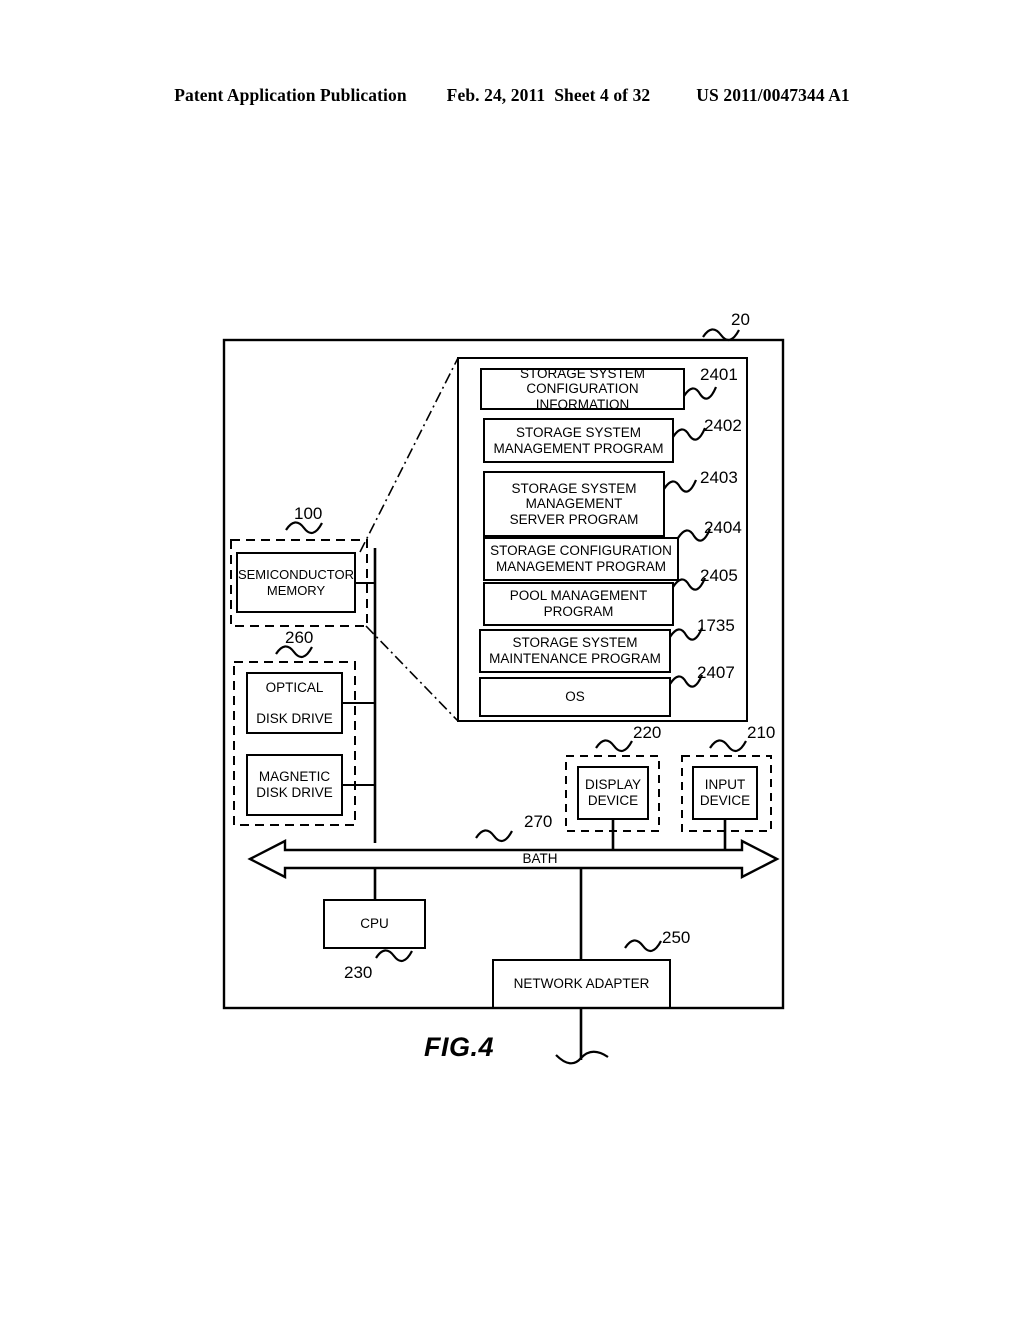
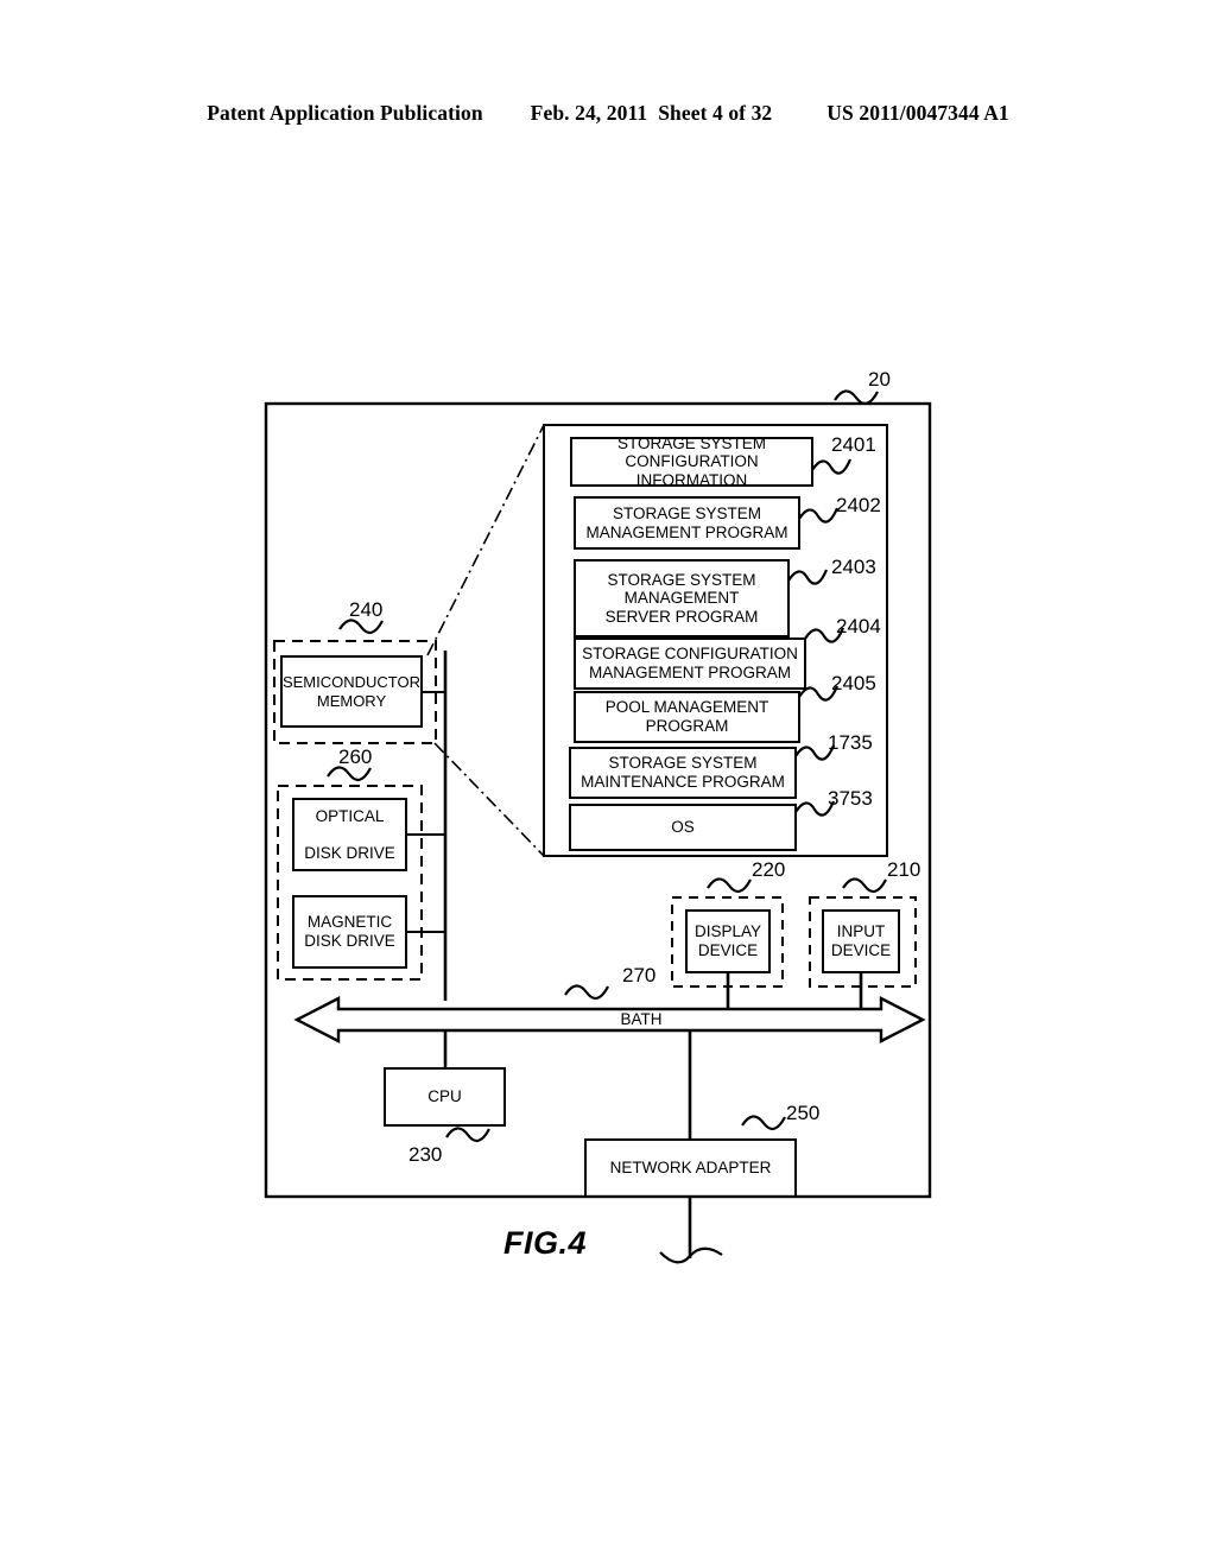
  Patent Application Publication
  Feb. 24, 2011
  Sheet 4 of 32
  US 2011/0047344 A1
  STORAGE SYSTEM
  CONFIGURATION INFORMATION
  STORAGE SYSTEM
  MANAGEMENT PROGRAM
  STORAGE SYSTEM
  MANAGEMENT
  SERVER PROGRAM
  STORAGE CONFIGURATION
  MANAGEMENT PROGRAM
  POOL MANAGEMENT
  PROGRAM
  STORAGE SYSTEM
  MAINTENANCE PROGRAM
  OS
  2401
  2402
  2403
  2404
  2405
  1735
- 2407
+ 3753
  20
  SEMICONDUCTOR
  MEMORY
- 100
+ 240
  OPTICAL
  DISK DRIVE
  MAGNETIC
  DISK DRIVE
  260
  BATH
  270
  DISPLAY
  DEVICE
  220
  INPUT
  DEVICE
  210
  CPU
  230
  NETWORK ADAPTER
  250
  FIG.4
